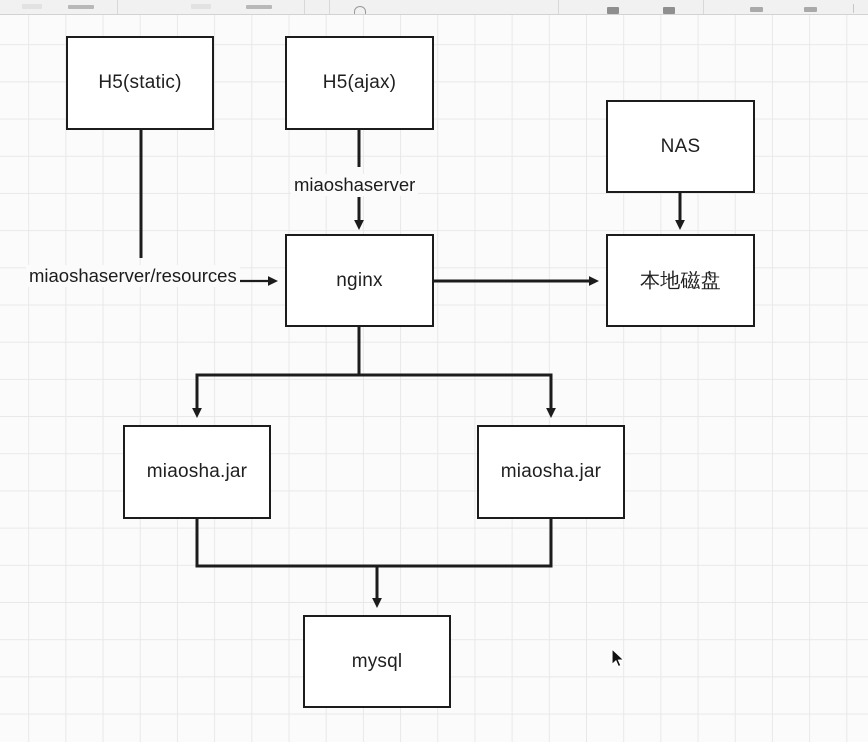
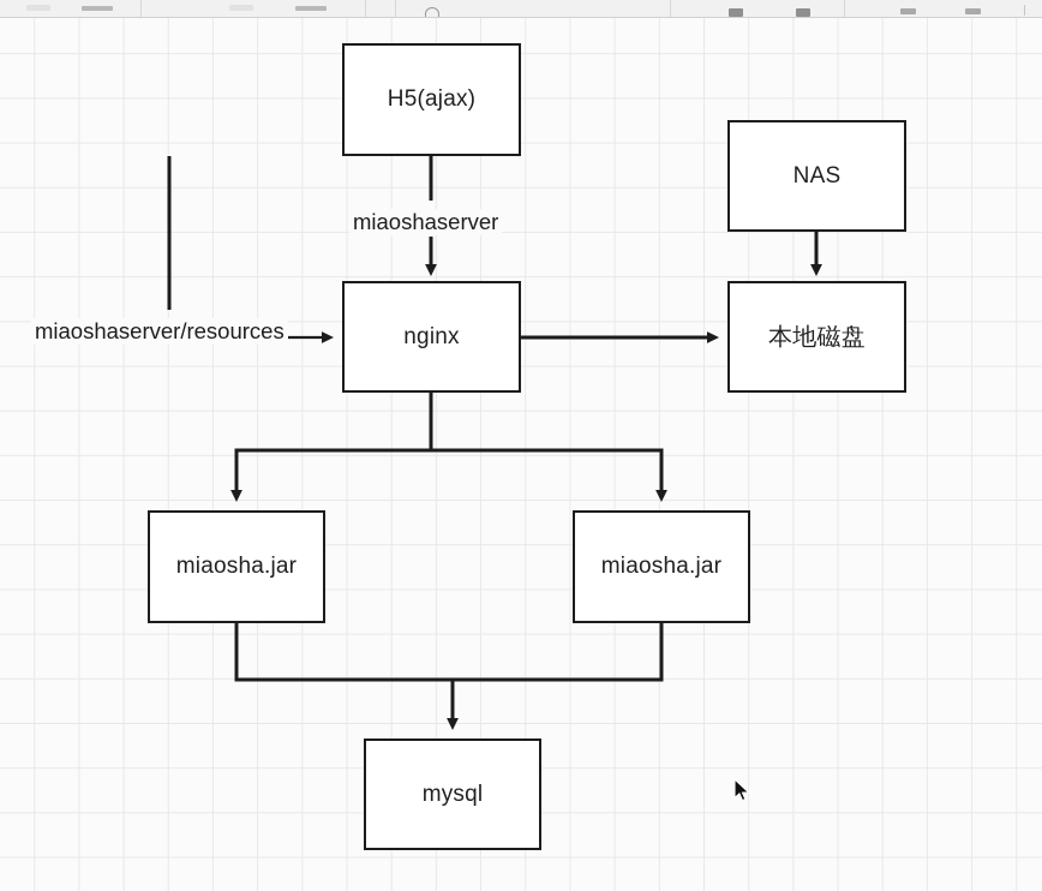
- H5(static)
  H5(ajax)
  NAS
  nginx
  本地磁盘
  miaosha.jar
  miaosha.jar
  mysql
  miaoshaserver/resources
  miaoshaserver
